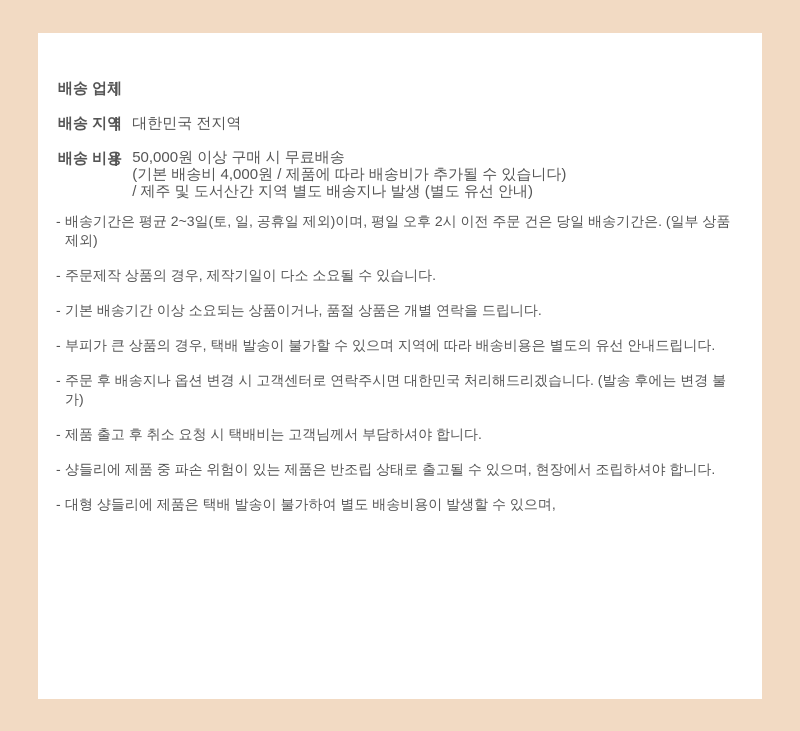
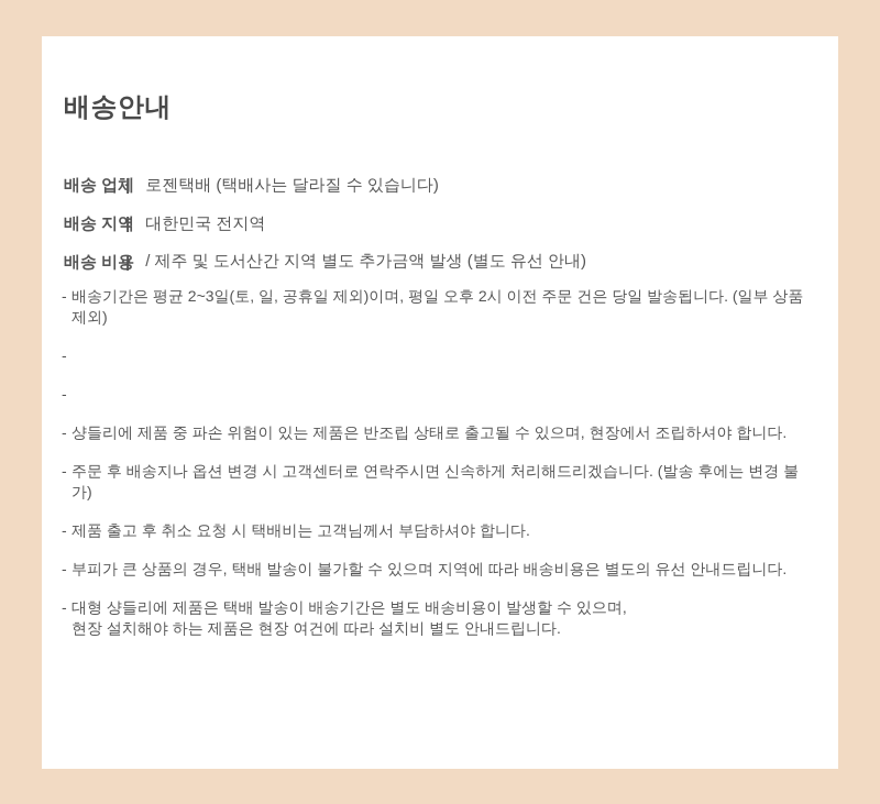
+ 배송안내
  배송 업
  |
+ 로젠택배 (택배사는 달라질 수 있습니다)
  배송 지
  |
  대한민국 전지역
  배송 비
  |
- 50,000원 이상 구매 시 무료배송
- (기본 배송비 4,000원 / 제품에 따라 배송비가 추가될 수 있습니다)
- / 제주 및 도서산간 지역 별도 배송지나 발생 (별도 유선 안내)
+ / 제주 및 도서산간 지역 별도 추가금액 발생 (별도 유선 안내)
  -
- 배송기간은 평균 2~3일(토, 일, 공휴일 제외)이며, 평일 오후 2시 이전 주문 건은 당일 배송기간은. (일부 상품 제외)
+ 배송기간은 평균 2~3일(토, 일, 공휴일 제외)이며, 평일 오후 2시 이전 주문 건은 당일 발송됩니다. (일부 상품 제외)
  -
- 주문제작 상품의 경우, 제작기일이 다소 소요될 수 있습니다.
  -
- 기본 배송기간 이상 소요되는 상품이거나, 품절 상품은 개별 연락을 드립니다.
  -
- 부피가 큰 상품의 경우, 택배 발송이 불가할 수 있으며 지역에 따라 배송비용은 별도의 유선 안내드립니다.
+ 샹들리에 제품 중 파손 위험이 있는 제품은 반조립 상태로 출고될 수 있으며, 현장에서 조립하셔야 합니다.
  -
- 주문 후 배송지나 옵션 변경 시 고객센터로 연락주시면 대한민국 처리해드리겠습니다. (발송 후에는 변경 불가)
+ 주문 후 배송지나 옵션 변경 시 고객센터로 연락주시면 신속하게 처리해드리겠습니다. (발송 후에는 변경 불가)
  -
  제품 출고 후 취소 요청 시 택배비는 고객님께서 부담하셔야 합니다.
  -
- 샹들리에 제품 중 파손 위험이 있는 제품은 반조립 상태로 출고될 수 있으며, 현장에서 조립하셔야 합니다.
+ 부피가 큰 상품의 경우, 택배 발송이 불가할 수 있으며 지역에 따라 배송비용은 별도의 유선 안내드립니다.
  -
- 대형 샹들리에 제품은 택배 발송이 불가하여 별도 배송비용이 발생할 수 있으며,
+ 대형 샹들리에 제품은 택배 발송이 배송기간은 별도 배송비용이 발생할 수 있으며,
+ 현장 설치해야 하는 제품은 현장 여건에 따라 설치비 별도 안내드립니다.
